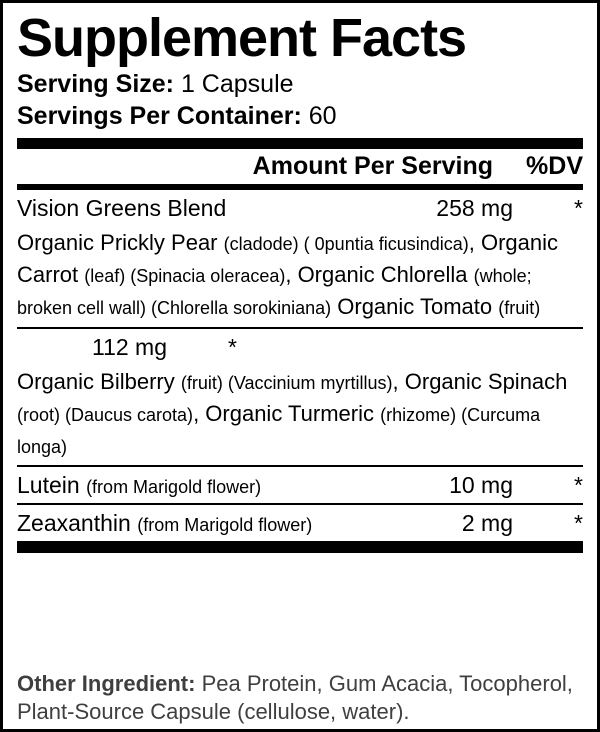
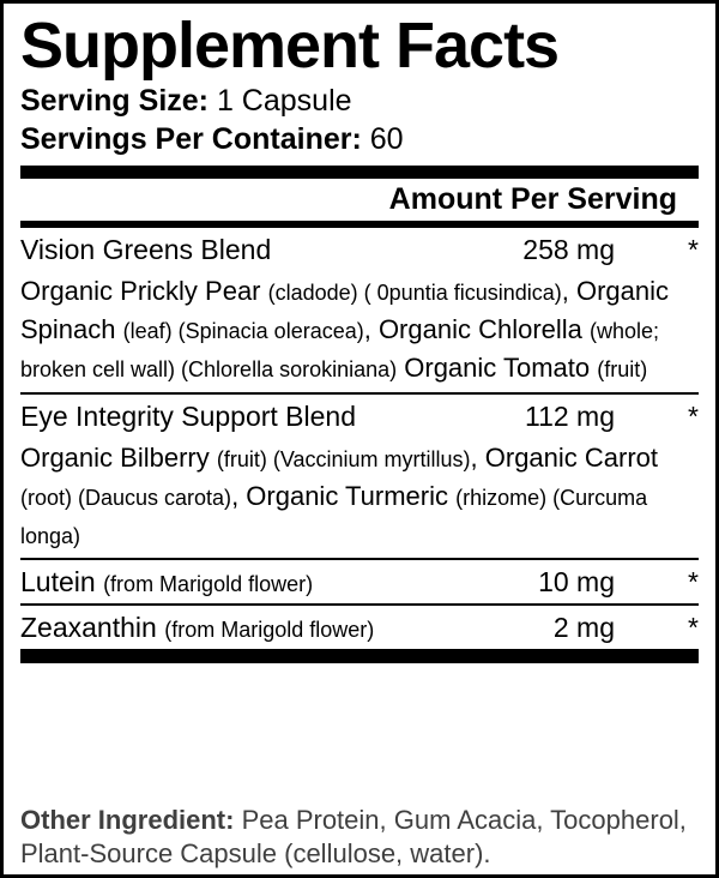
  Supplement Facts
  Serving Size: 1 Capsule
  Servings Per Container: 60
  Amount Per Serving
- %DV
  Vision Greens Blend
  258 mg
  *
- Organic Prickly Pear (cladode) ( 0puntia ficusindica), Organic Carrot (leaf) (Spinacia oleracea), Organic Chlorella (whole; broken cell wall) (Chlorella sorokiniana) Organic Tomato (fruit)
+ Organic Prickly Pear (cladode) ( 0puntia ficusindica), Organic Spinach (leaf) (Spinacia oleracea), Organic Chlorella (whole; broken cell wall) (Chlorella sorokiniana) Organic Tomato (fruit)
+ Eye Integrity Support Blend
  112 mg
  *
- Organic Bilberry (fruit) (Vaccinium myrtillus), Organic Spinach (root) (Daucus carota), Organic Turmeric (rhizome) (Curcuma longa)
+ Organic Bilberry (fruit) (Vaccinium myrtillus), Organic Carrot (root) (Daucus carota), Organic Turmeric (rhizome) (Curcuma longa)
  Lutein (from Marigold flower)
  10 mg
  *
  Zeaxanthin (from Marigold flower)
  2 mg
  *
  Other Ingredient: Pea Protein, Gum Acacia, Tocopherol, Plant-Source Capsule (cellulose, water).
